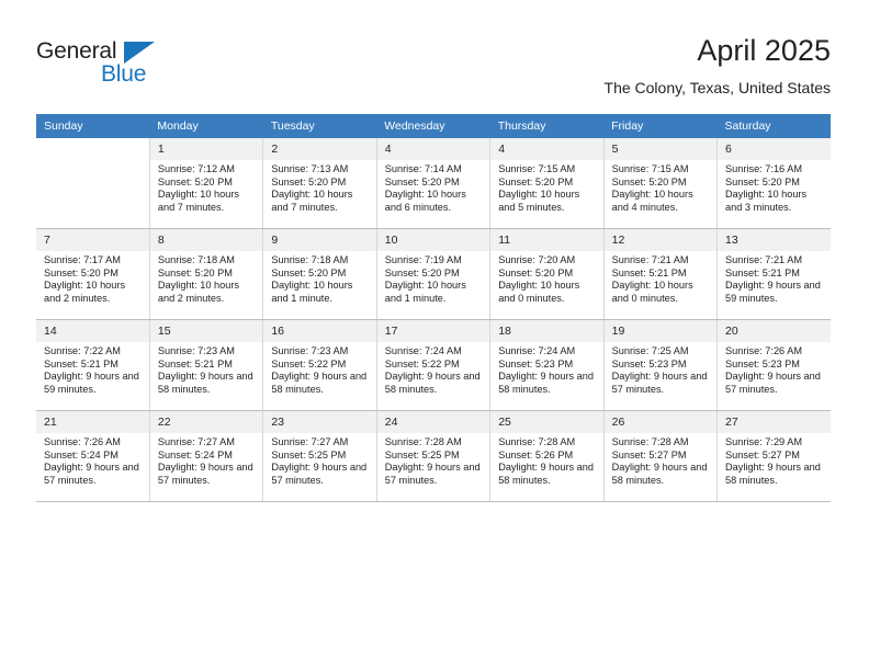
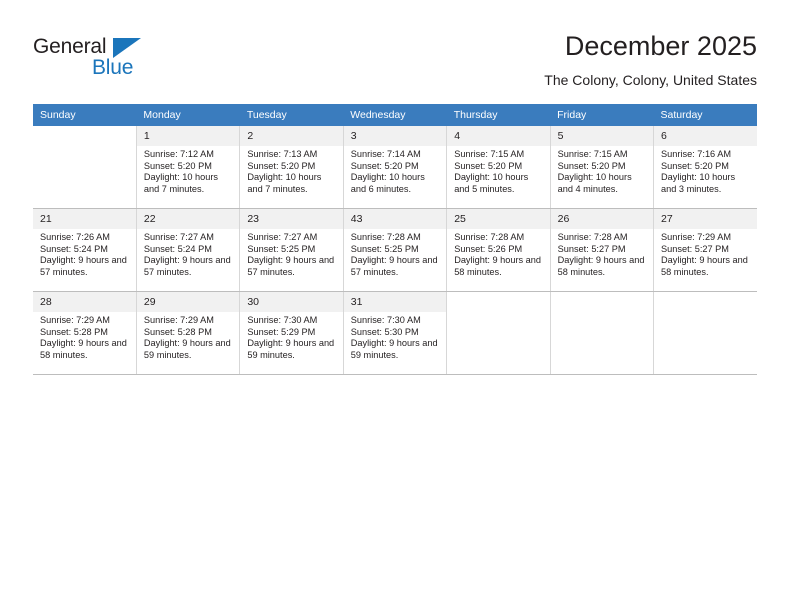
  General
  Blue
- April 2025
+ December 2025
- The Colony, Texas, United States
+ The Colony, Colony, United States
  Sunday	Monday	Tuesday	Wednesday	Thursday	Friday	Saturday
- 	1Sunrise: 7:12 AMSunset: 5:20 PMDaylight: 10 hours and 7 minutes.	2Sunrise: 7:13 AMSunset: 5:20 PMDaylight: 10 hours and 7 minutes.	4Sunrise: 7:14 AMSunset: 5:20 PMDaylight: 10 hours and 6 minutes.	4Sunrise: 7:15 AMSunset: 5:20 PMDaylight: 10 hours and 5 minutes.	5Sunrise: 7:15 AMSunset: 5:20 PMDaylight: 10 hours and 4 minutes.	6Sunrise: 7:16 AMSunset: 5:20 PMDaylight: 10 hours and 3 minutes.
+ 	1Sunrise: 7:12 AMSunset: 5:20 PMDaylight: 10 hours and 7 minutes.	2Sunrise: 7:13 AMSunset: 5:20 PMDaylight: 10 hours and 7 minutes.	3Sunrise: 7:14 AMSunset: 5:20 PMDaylight: 10 hours and 6 minutes.	4Sunrise: 7:15 AMSunset: 5:20 PMDaylight: 10 hours and 5 minutes.	5Sunrise: 7:15 AMSunset: 5:20 PMDaylight: 10 hours and 4 minutes.	6Sunrise: 7:16 AMSunset: 5:20 PMDaylight: 10 hours and 3 minutes.
- 7Sunrise: 7:17 AMSunset: 5:20 PMDaylight: 10 hours and 2 minutes.	8Sunrise: 7:18 AMSunset: 5:20 PMDaylight: 10 hours and 2 minutes.	9Sunrise: 7:18 AMSunset: 5:20 PMDaylight: 10 hours and 1 minute.	10Sunrise: 7:19 AMSunset: 5:20 PMDaylight: 10 hours and 1 minute.	11Sunrise: 7:20 AMSunset: 5:20 PMDaylight: 10 hours and 0 minutes.	12Sunrise: 7:21 AMSunset: 5:21 PMDaylight: 10 hours and 0 minutes.	13Sunrise: 7:21 AMSunset: 5:21 PMDaylight: 9 hours and 59 minutes.
- 14Sunrise: 7:22 AMSunset: 5:21 PMDaylight: 9 hours and 59 minutes.	15Sunrise: 7:23 AMSunset: 5:21 PMDaylight: 9 hours and 58 minutes.	16Sunrise: 7:23 AMSunset: 5:22 PMDaylight: 9 hours and 58 minutes.	17Sunrise: 7:24 AMSunset: 5:22 PMDaylight: 9 hours and 58 minutes.	18Sunrise: 7:24 AMSunset: 5:23 PMDaylight: 9 hours and 58 minutes.	19Sunrise: 7:25 AMSunset: 5:23 PMDaylight: 9 hours and 57 minutes.	20Sunrise: 7:26 AMSunset: 5:23 PMDaylight: 9 hours and 57 minutes.
- 21Sunrise: 7:26 AMSunset: 5:24 PMDaylight: 9 hours and 57 minutes.	22Sunrise: 7:27 AMSunset: 5:24 PMDaylight: 9 hours and 57 minutes.	23Sunrise: 7:27 AMSunset: 5:25 PMDaylight: 9 hours and 57 minutes.	24Sunrise: 7:28 AMSunset: 5:25 PMDaylight: 9 hours and 57 minutes.	25Sunrise: 7:28 AMSunset: 5:26 PMDaylight: 9 hours and 58 minutes.	26Sunrise: 7:28 AMSunset: 5:27 PMDaylight: 9 hours and 58 minutes.	27Sunrise: 7:29 AMSunset: 5:27 PMDaylight: 9 hours and 58 minutes.
+ 21Sunrise: 7:26 AMSunset: 5:24 PMDaylight: 9 hours and 57 minutes.	22Sunrise: 7:27 AMSunset: 5:24 PMDaylight: 9 hours and 57 minutes.	23Sunrise: 7:27 AMSunset: 5:25 PMDaylight: 9 hours and 57 minutes.	43Sunrise: 7:28 AMSunset: 5:25 PMDaylight: 9 hours and 57 minutes.	25Sunrise: 7:28 AMSunset: 5:26 PMDaylight: 9 hours and 58 minutes.	26Sunrise: 7:28 AMSunset: 5:27 PMDaylight: 9 hours and 58 minutes.	27Sunrise: 7:29 AMSunset: 5:27 PMDaylight: 9 hours and 58 minutes.
+ 28Sunrise: 7:29 AMSunset: 5:28 PMDaylight: 9 hours and 58 minutes.	29Sunrise: 7:29 AMSunset: 5:28 PMDaylight: 9 hours and 59 minutes.	30Sunrise: 7:30 AMSunset: 5:29 PMDaylight: 9 hours and 59 minutes.	31Sunrise: 7:30 AMSunset: 5:30 PMDaylight: 9 hours and 59 minutes.
